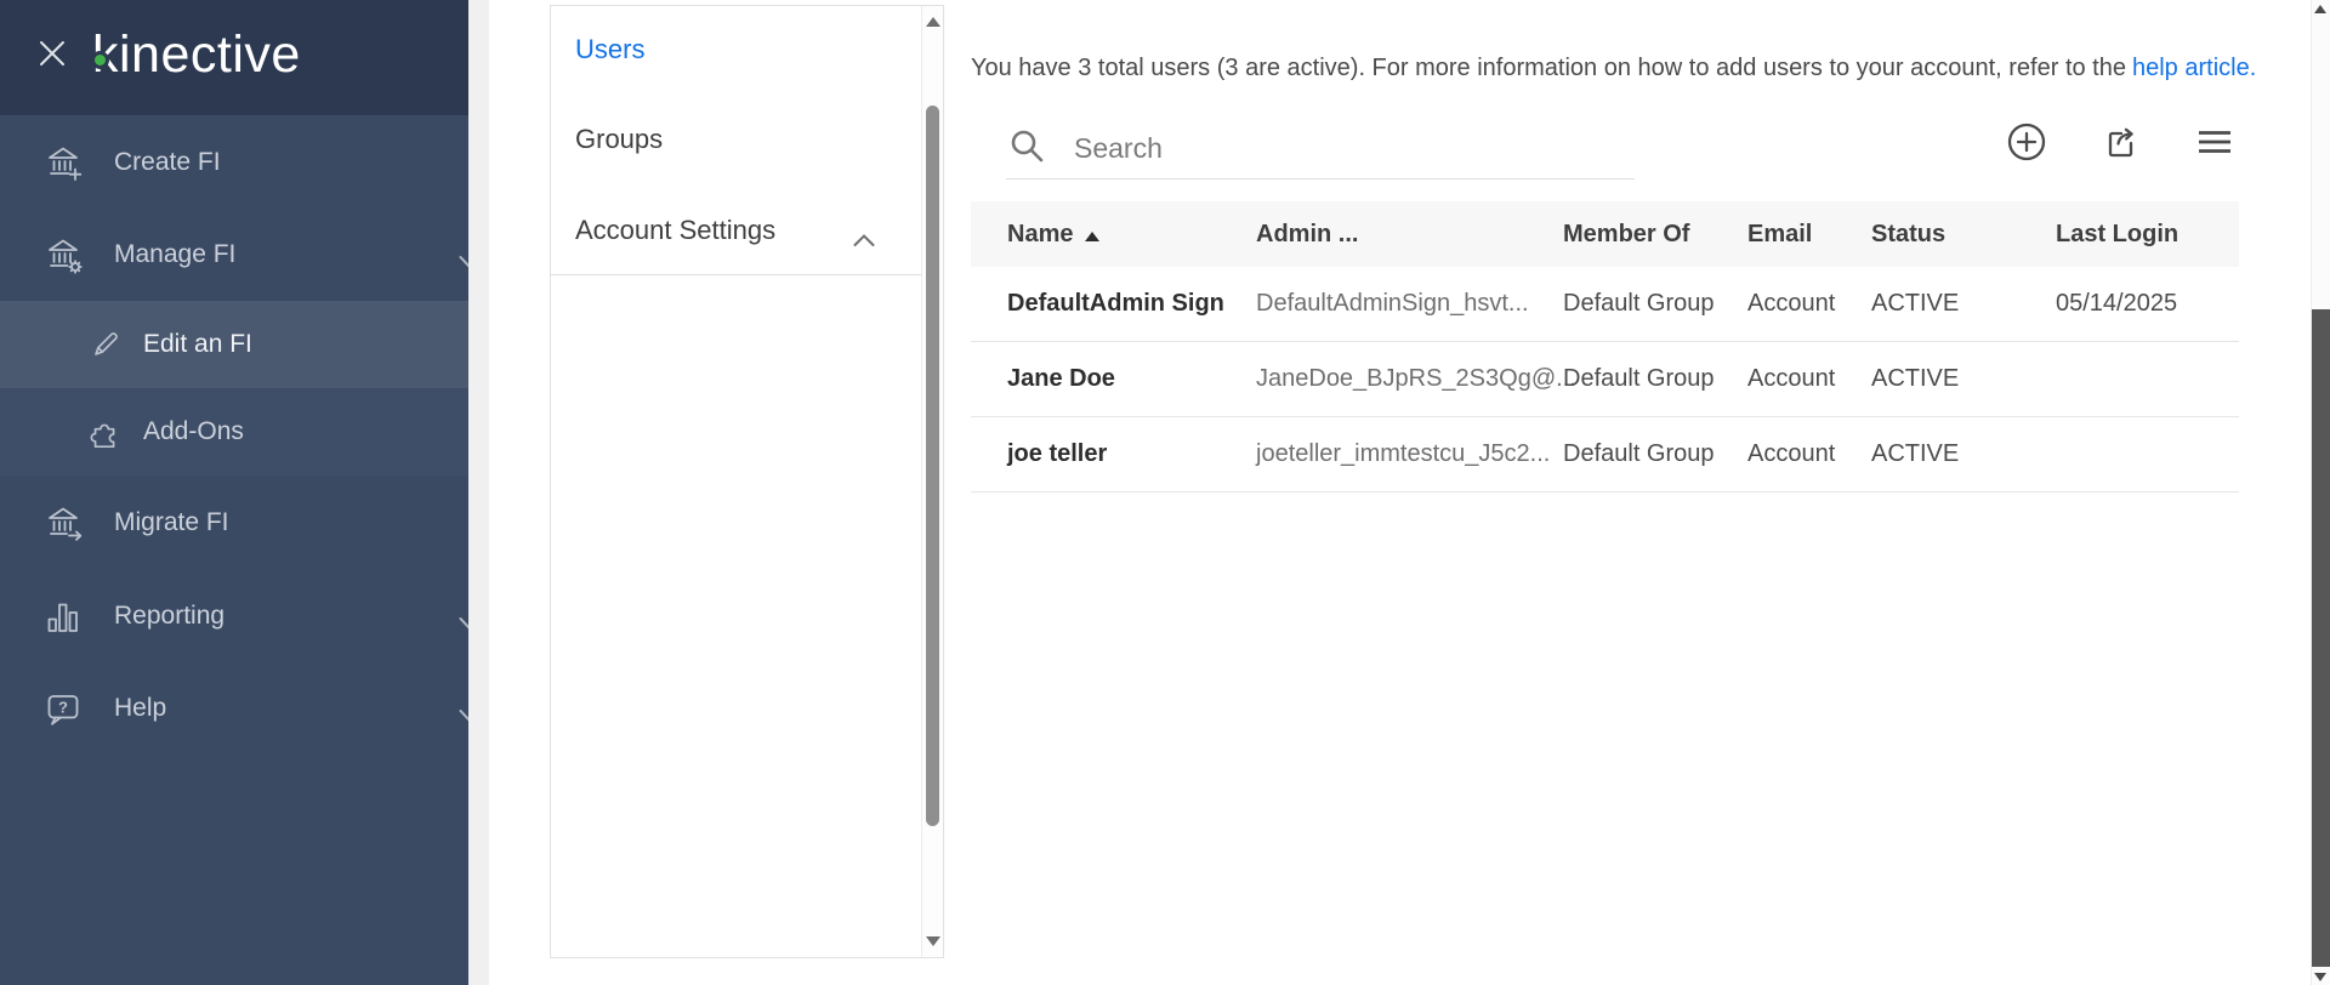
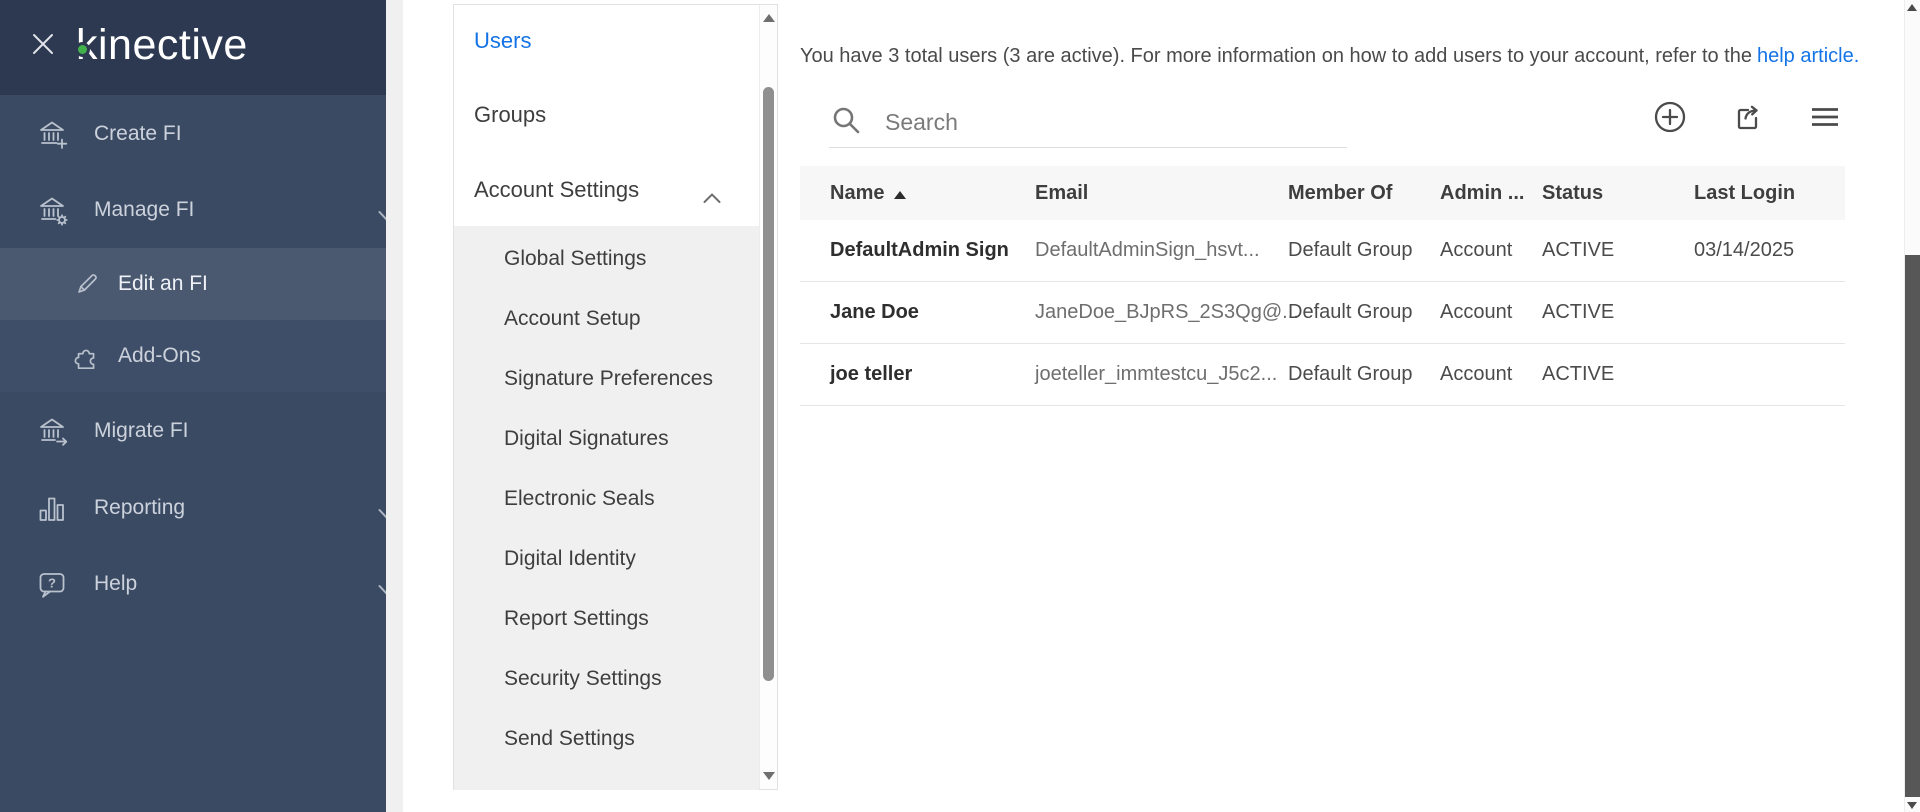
  kinective
  Create FI
  Manage FI
  Edit an FI
  Add-Ons
  Migrate FI
  Reporting
  ?
  Help
  Users
  Groups
  Account Settings
+ Global Settings
+ Account Setup
+ Signature Preferences
+ Digital Signatures
+ Electronic Seals
+ Digital Identity
+ Report Settings
+ Security Settings
+ Send Settings
  You have 3 total users (3 are active). For more information on how to add users to your account, refer to the help article.
  Search
  Name
- Admin ...
+ Email
  Member Of
- Email
+ Admin ...
  Status
  Last Login
  DefaultAdmin Sign
  DefaultAdminSign_hsvt...
  Default Group
  Account
  ACTIVE
- 05/14/2025
+ 03/14/2025
  Jane Doe
  JaneDoe_BJpRS_2S3Qg@...
  Default Group
  Account
  ACTIVE
  joe teller
  joeteller_immtestcu_J5c2...
  Default Group
  Account
  ACTIVE
